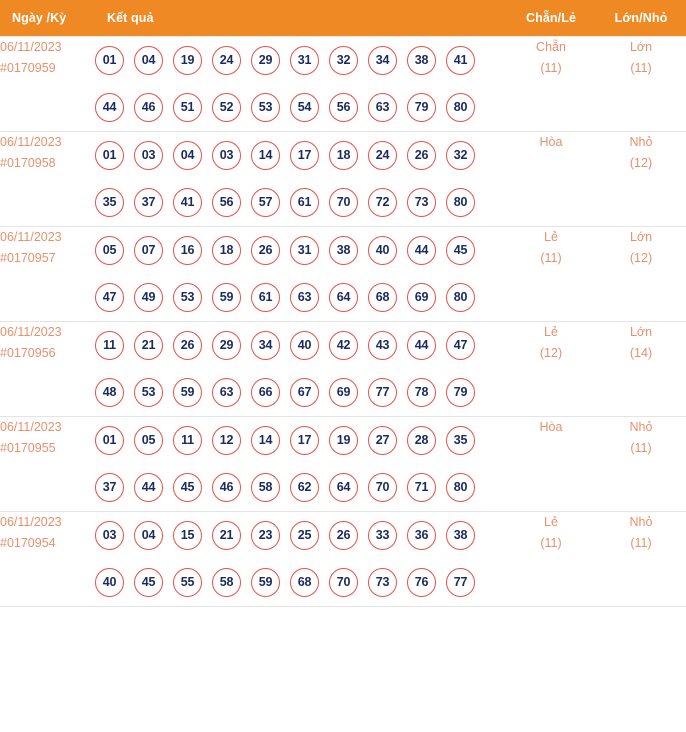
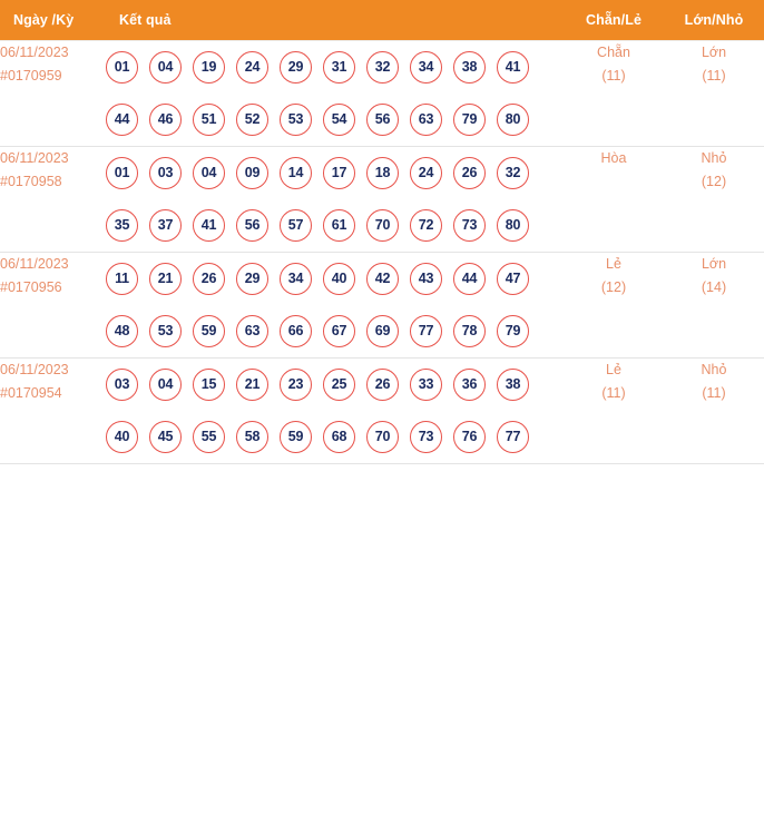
  Ngày /Kỳ	Kết quả	Chẵn/Lẻ	Lớn/Nhỏ
  06/11/2023#0170959	01 04 19 24 29 31 32 34 38 4144 46 51 52 53 54 56 63 79 80	Chẵn(11)	Lớn(11)
- 06/11/2023#0170958	01 03 04 03 14 17 18 24 26 3235 37 41 56 57 61 70 72 73 80	Hòa	Nhỏ(12)
+ 06/11/2023#0170958	01 03 04 09 14 17 18 24 26 3235 37 41 56 57 61 70 72 73 80	Hòa	Nhỏ(12)
- 06/11/2023#0170957	05 07 16 18 26 31 38 40 44 4547 49 53 59 61 63 64 68 69 80	Lẻ(11)	Lớn(12)
  06/11/2023#0170956	11 21 26 29 34 40 42 43 44 4748 53 59 63 66 67 69 77 78 79	Lẻ(12)	Lớn(14)
- 06/11/2023#0170955	01 05 11 12 14 17 19 27 28 3537 44 45 46 58 62 64 70 71 80	Hòa	Nhỏ(11)
  06/11/2023#0170954	03 04 15 21 23 25 26 33 36 3840 45 55 58 59 68 70 73 76 77	Lẻ(11)	Nhỏ(11)
